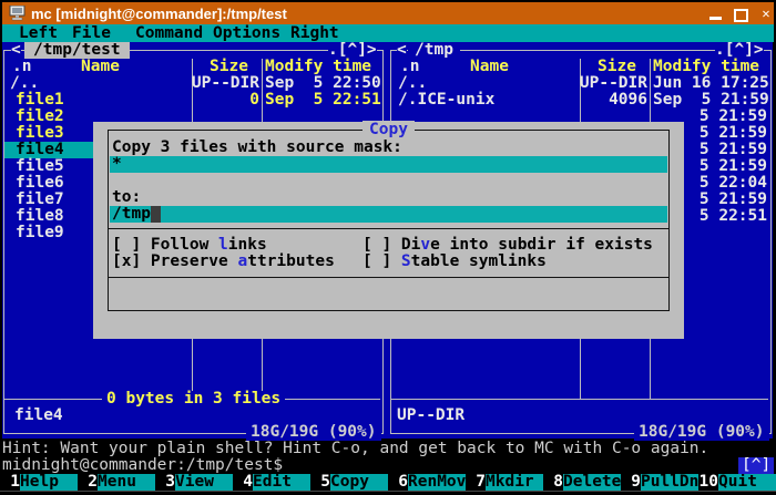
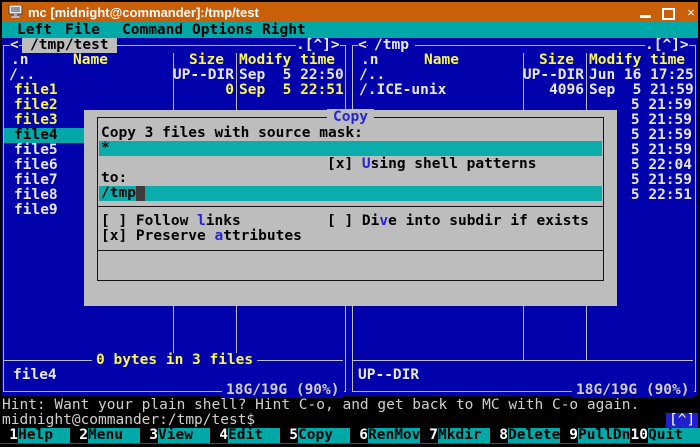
  mc [midnight@commander]:/tmp/test
  ✕
  Left
  File
  Command
  Options
  Right
  <
  /tmp/test
  .[^]>
  .n
  Name
  Size
  Modify time
  /..
  UP--DIR
  Sep 5 22:50
  file1
  0
  Sep 5 22:51
  file2
  file3
  file4
  file5
  file6
  file7
  file8
  file9
  0 bytes in 3 files
  file4
  18G/19G (90%)
  <
  /tmp
  .[^]>
  .n
  Name
  Size
  Modify time
  /..
  UP--DIR
  Jun 16 17:25
  /.ICE-unix
  4096
  Sep 5 21:59
  5 21:59
  5 21:59
  5 21:59
  5 21:59
  5 22:04
  5 21:59
  5 22:51
  UP--DIR
  18G/19G (90%)
  Copy
  Copy 3 files with source mask:
  *
+ [x] Using shell patterns
  to:
  /tmp
  [ ] Follow links
  [ ] Dive into subdir if exists
  [x] Preserve attributes
- [ ] Stable symlinks
  Hint: Want your plain shell? Hint C-o, and get back to MC with C-o again.
  midnight@commander:/tmp/test$
  [^]
  1
  Help
  2
  Menu
  3
  View
  4
  Edit
  5
  Copy
  6
  RenMov
  7
  Mkdir
  8
  Delete
  9
  PullDn
  10
  Quit
